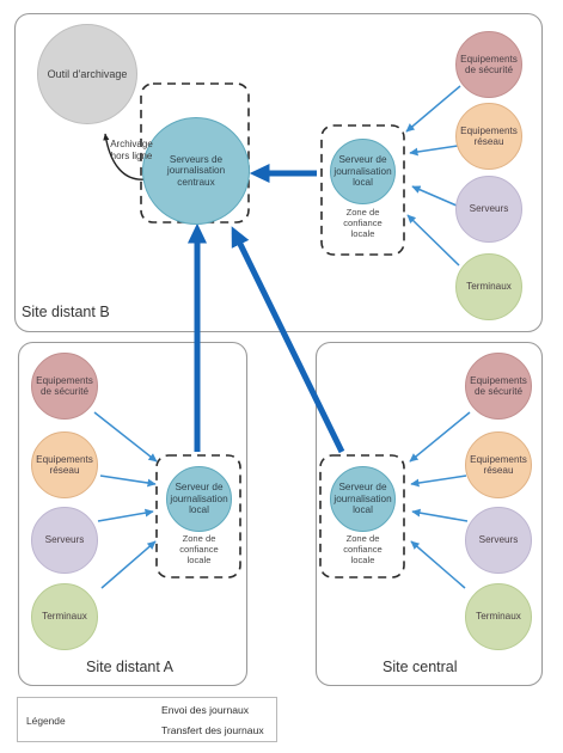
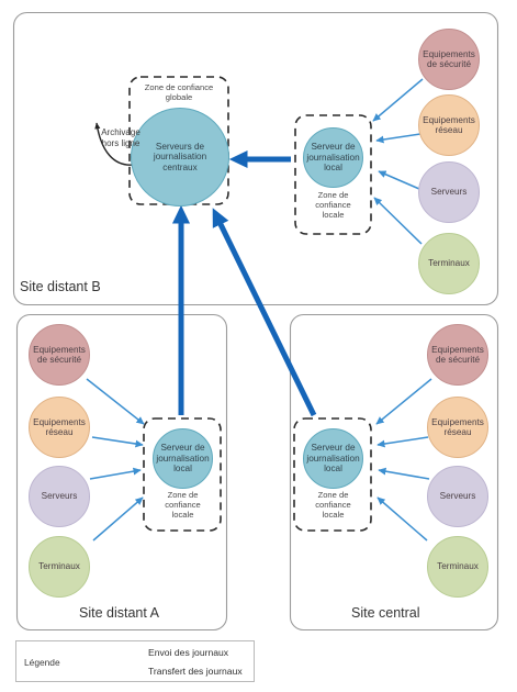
- Outil d'archivage
  Serveurs de
  journalisation
  centraux
  Serveur de
  journalisation
  local
  Equipements
  de sécurité
  Equipements
  réseau
  Serveurs
  Terminaux
  Equipements
  de sécurité
  Equipements
  réseau
  Serveurs
  Terminaux
  Serveur de
  journalisation
  local
  Equipements
  de sécurité
  Equipements
  réseau
  Serveurs
  Terminaux
  Serveur de
  journalisation
  local
+ Zone de confiance
+ globale
  Zone de
  confiance
  locale
  Zone de
  confiance
  locale
  Zone de
  confiance
  locale
  Archivage
  hors ligne
  Site distant B
  Site distant A
  Site central
  Légende
  Envoi des journaux
  Transfert des journaux
